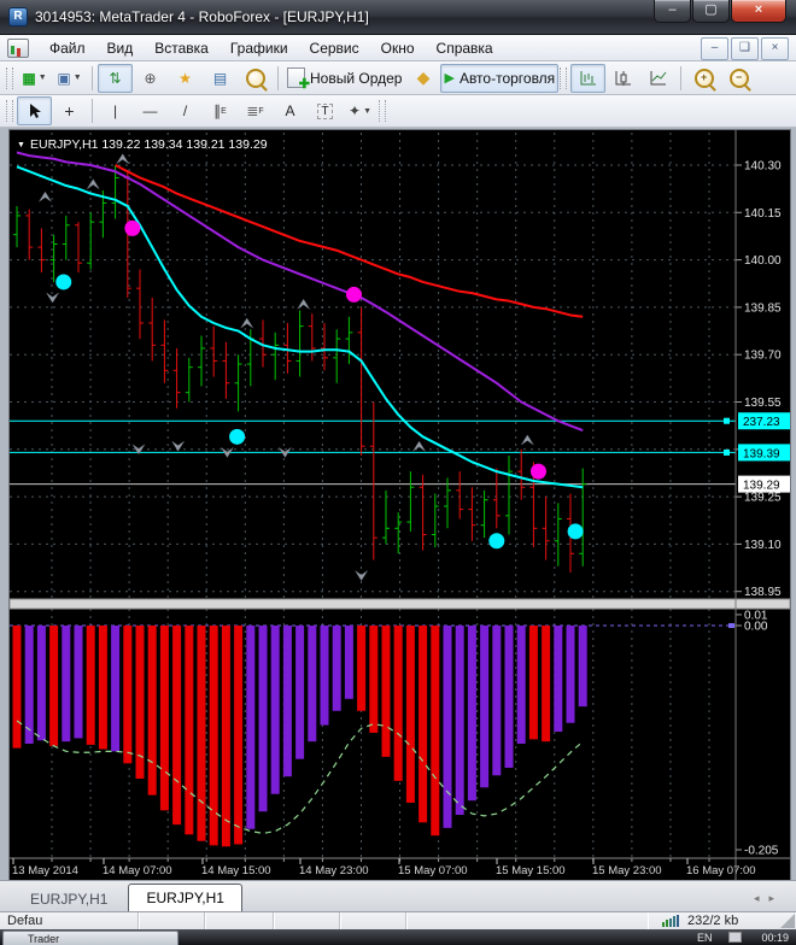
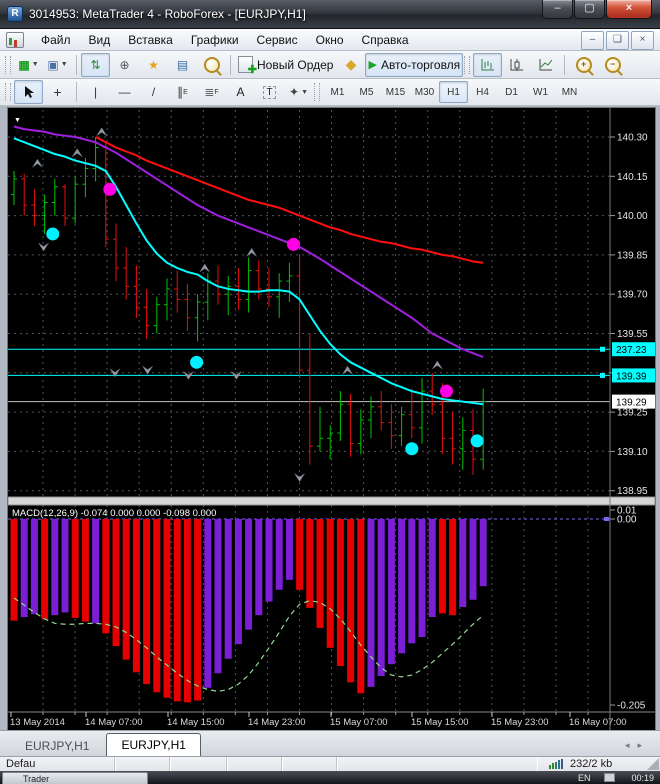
  R
  3014953: MetaTrader 4 - RoboForex - [EURJPY,H1]
  –
  ▢
  ×
  Файл
  Вид
  Вставка
  Графики
  Сервис
  Окно
  Справка
  –
  ❑
  ×
  ▦
  ▣
  ⇅
  ⊕
  ★
  ▤
  Новый Ордер
  ◆
  ▶
  Авто-торговля
  +
  −
  +
  |
  —
  /
  ∥
  ≣
  A
  T
  ✦
+ M1
+ M5
+ M15
+ M30
+ H1
+ H4
+ D1
+ W1
+ MN
  140.30
  140.15
  140.00
  139.85
  139.70
  139.55
  139.25
  139.10
  138.95
- EURJPY,H1 139.22 139.34 139.21 139.29
  0.01
  0.00
  -0.205
+ MACD(12,26,9) -0.074 0.000 0.000 -0.098 0.000
  13 May 2014
  14 May 07:00
  14 May 15:00
  14 May 23:00
  15 May 07:00
  15 May 15:00
  15 May 23:00
  16 May 07:00
  237.23
  139.39
  139.29
  EURJPY,H1
  EURJPY,H1
  ◂▸
  Defau
  232/2 kb
  Trader
  EN
  00:19
